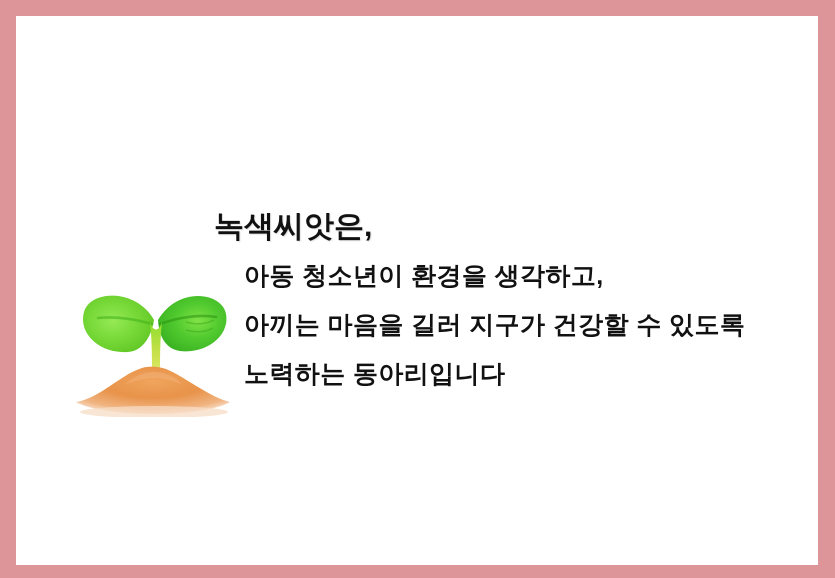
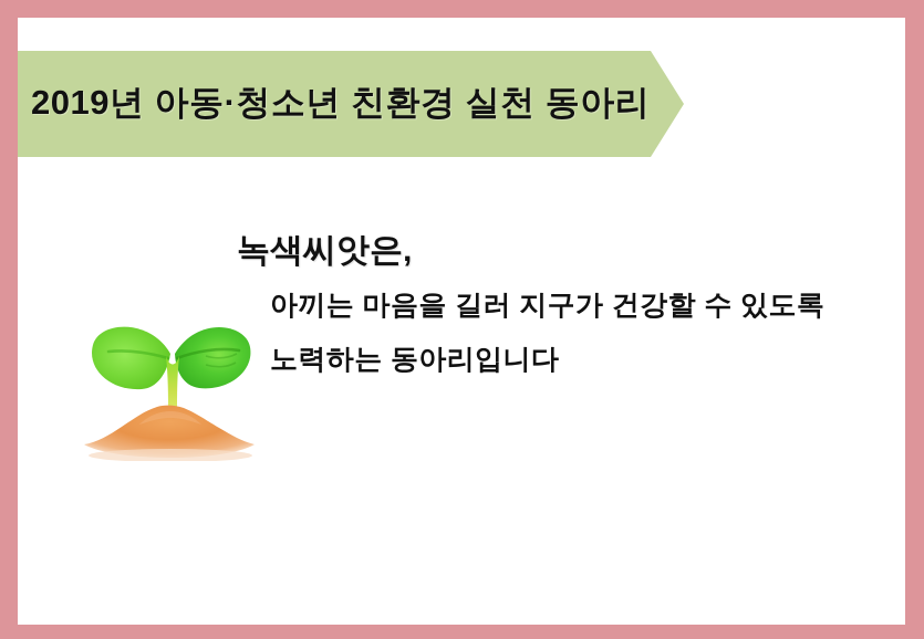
+ 2019년 아동·청소년 친환경 실천 동아리
  녹색씨앗은,
- 아동 청소년이 환경을 생각하고,
  아끼는 마음을 길러 지구가 건강할 수 있도록
  노력하는 동아리입니다
